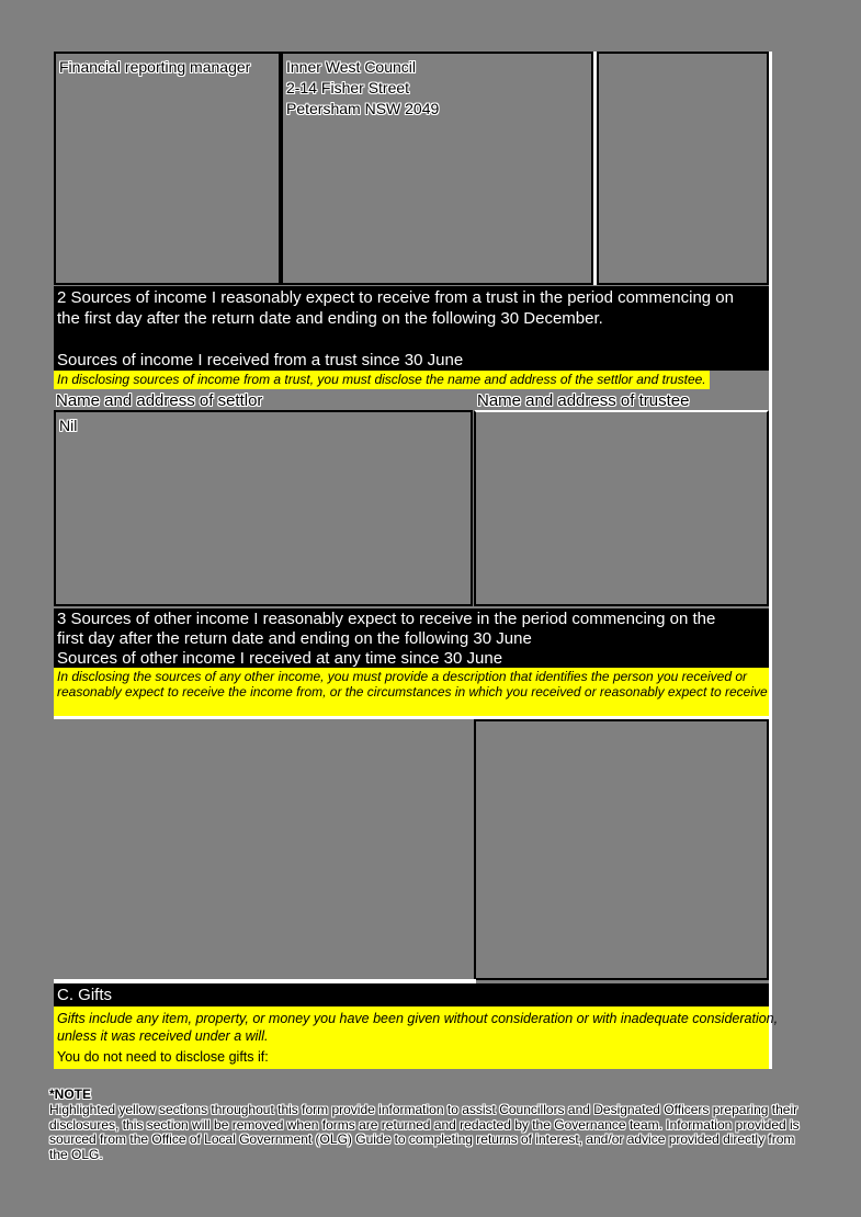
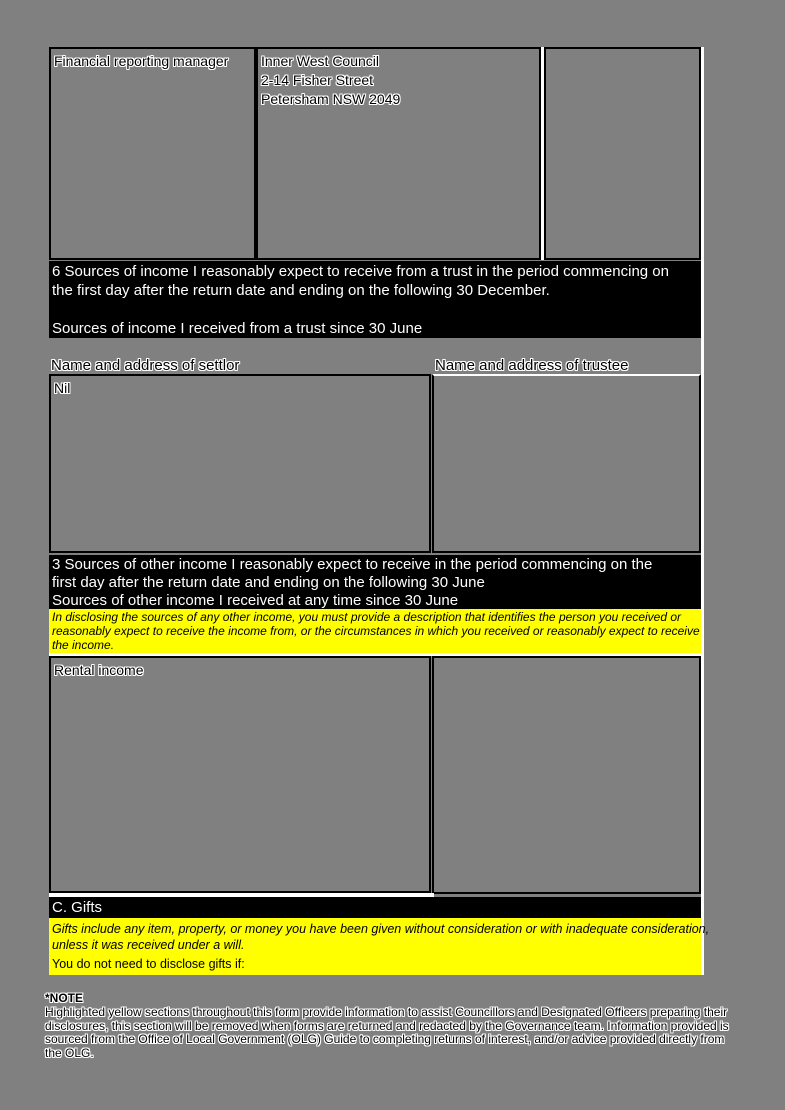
  Financial reporting manager
  Inner West Council
  2-14 Fisher Street
  Petersham NSW 2049
- 2 Sources of income I reasonably expect to receive from a trust in the period commencing on
+ 6 Sources of income I reasonably expect to receive from a trust in the period commencing on
  the first day after the return date and ending on the following 30 December.
  Sources of income I received from a trust since 30 June
- In disclosing sources of income from a trust, you must disclose the name and address of the settlor and trustee.
  Name and address of settlor
  Name and address of trustee
  Nil
  3 Sources of other income I reasonably expect to receive in the period commencing on the
  first day after the return date and ending on the following 30 June
  Sources of other income I received at any time since 30 June
  In disclosing the sources of any other income, you must provide a description that identifies the person you received or
  reasonably expect to receive the income from, or the circumstances in which you received or reasonably expect to receive
+ the income.
+ Rental income
  C. Gifts
  Gifts include any item, property, or money you have been given without consideration or with inadequate consideration,
  unless it was received under a will.
  You do not need to disclose gifts if:
  *NOTE
  Highlighted yellow sections throughout this form provide information to assist Councillors and Designated Officers preparing their
  disclosures, this section will be removed when forms are returned and redacted by the Governance team. Information provided is
  sourced from the Office of Local Government (OLG) Guide to completing returns of interest, and/or advice provided directly from
  the OLG.
